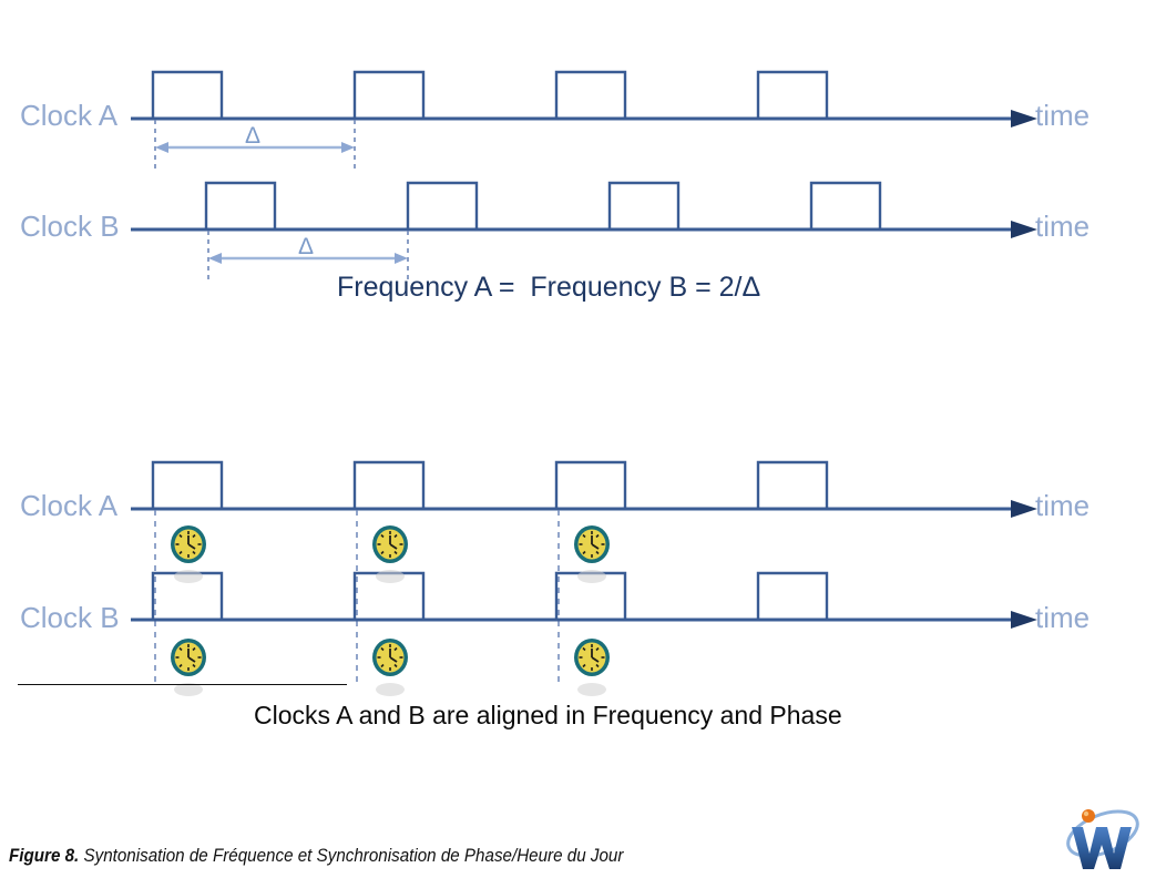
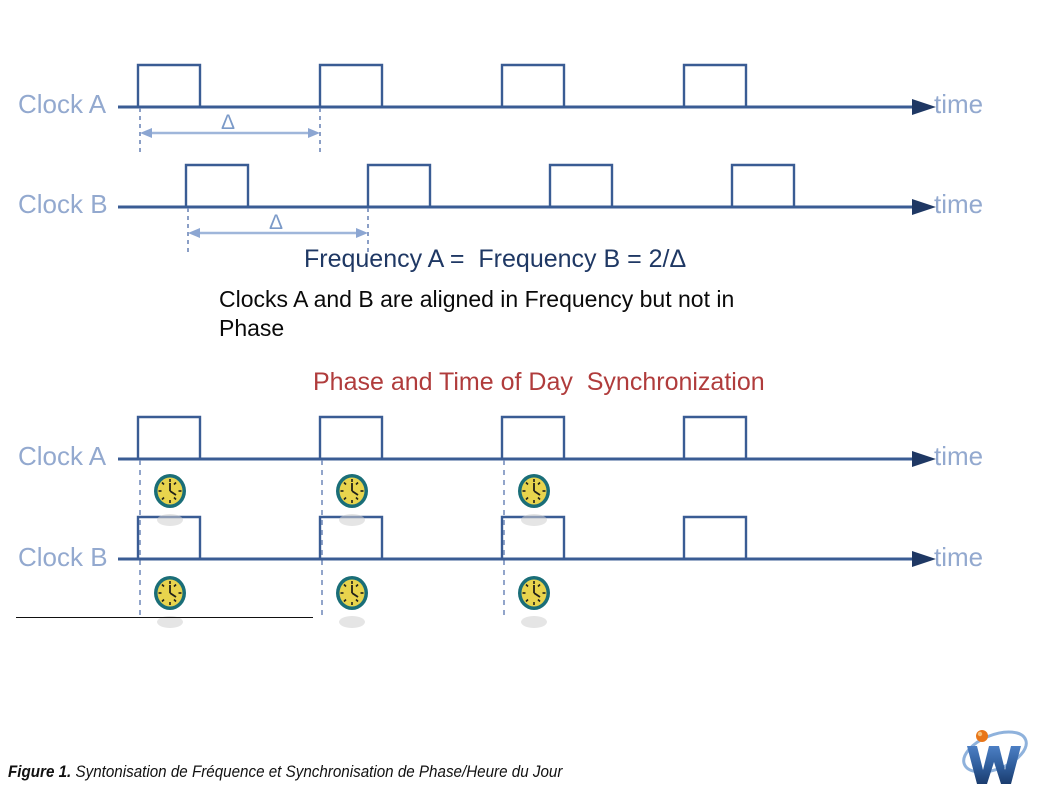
  Clock A
  Clock B
  time
  time
  Δ
  Δ
  Frequency A = Frequency B = 2/Δ
+ Clocks A and B are aligned in Frequency but not in Phase
+ Phase and Time of Day Synchronization
  Clock A
  Clock B
  time
  time
- Clocks A and B are aligned in Frequency and Phase
- Figure 8. Syntonisation de Fréquence et Synchronisation de Phase/Heure du Jour
+ Figure 1. Syntonisation de Fréquence et Synchronisation de Phase/Heure du Jour
